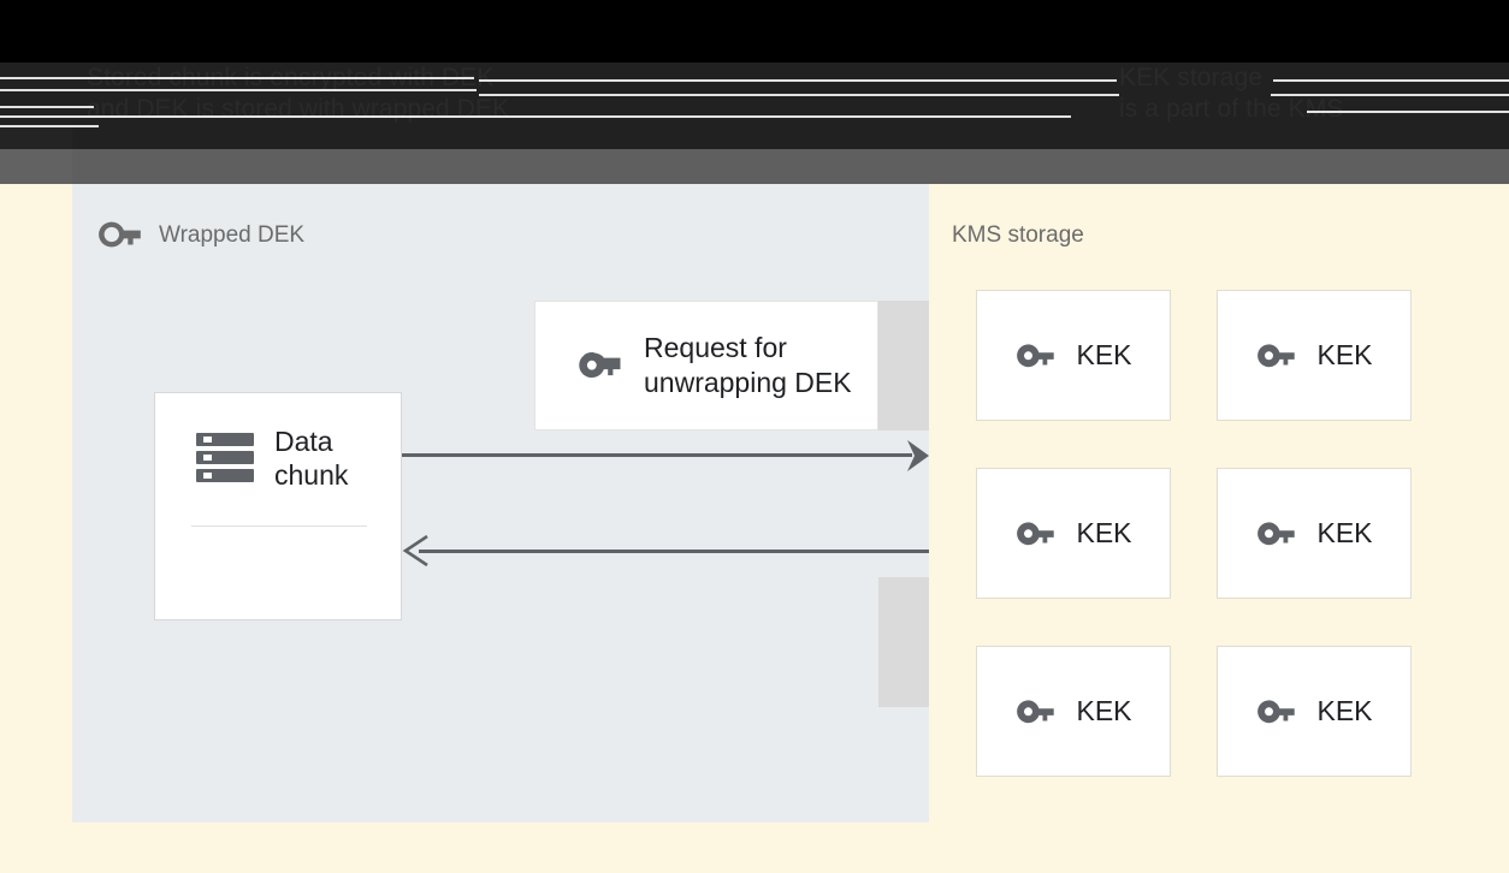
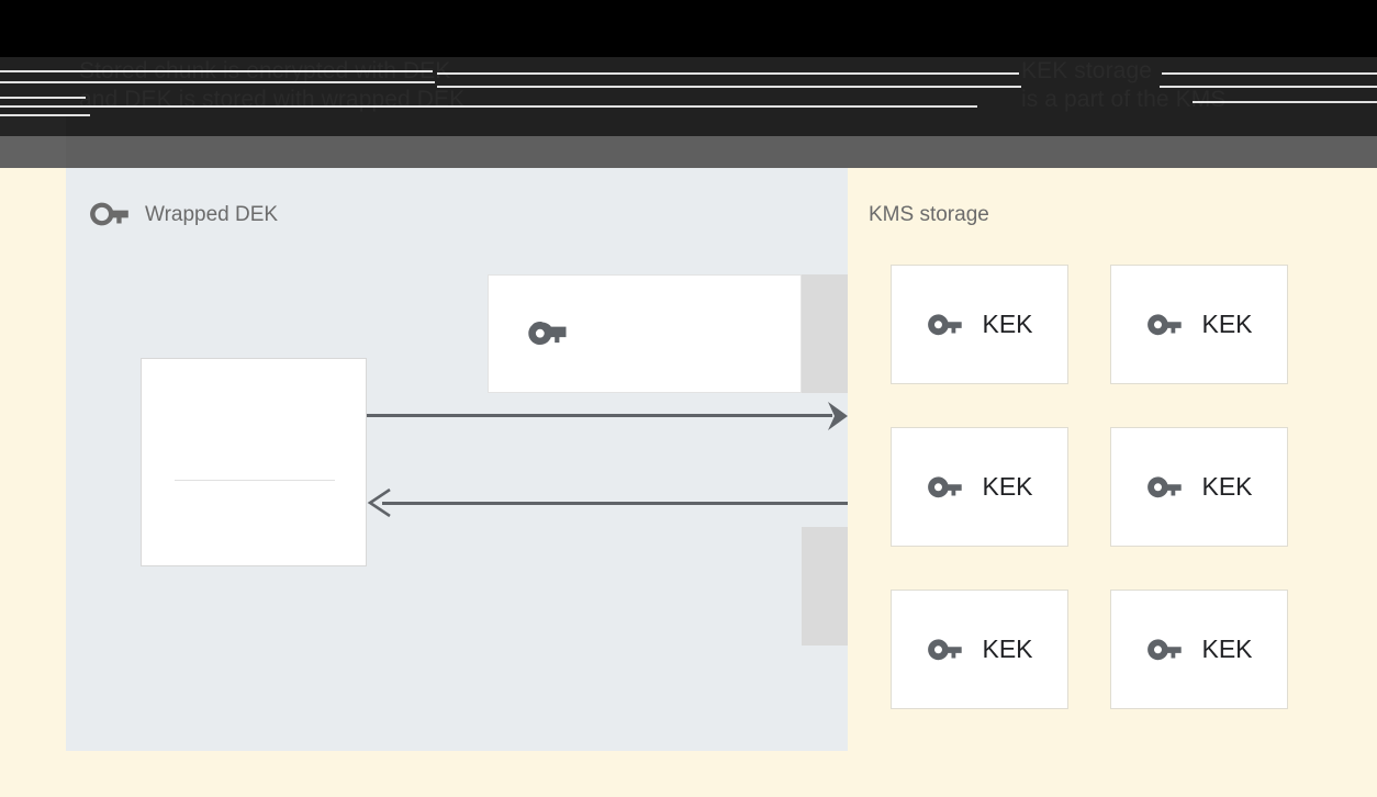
  and DEK is stored with wrapped DEK
  is a part of the KMS
  Wrapped DEK
- Data
- chunk
- Request for
- unwrapping DEK
  KMS storage
  KEK
  KEK
  KEK
  KEK
  KEK
  KEK
